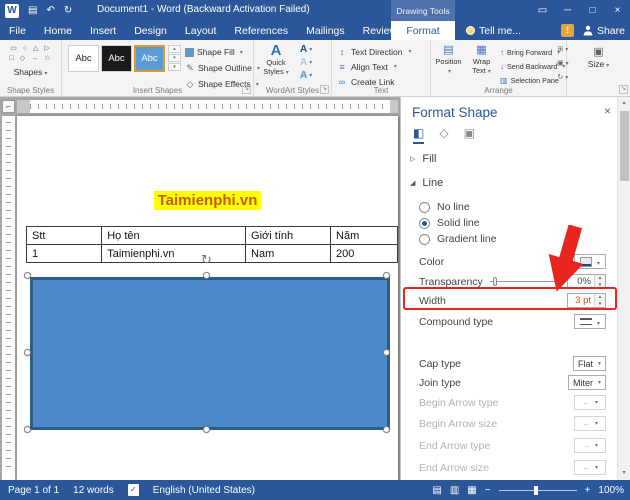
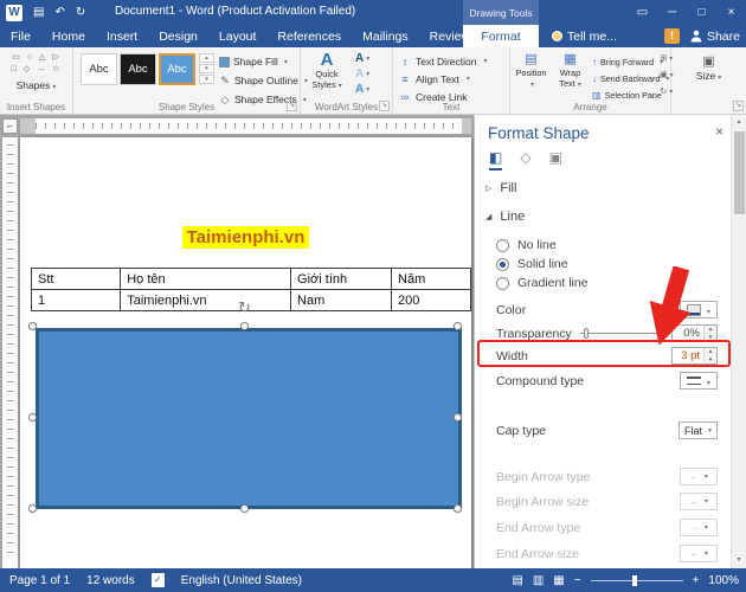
  W
  ▤
  ↶
  ↻
- Document1 - Word (Backward Activation Failed)
+ Document1 - Word (Product Activation Failed)
  Drawing Tools
  ▭
  ─
  □
  ×
  File
  Home
  Insert
  Design
  Layout
  References
  Mailings
  Revie
  Format
  Tell me...
  !
  Share
  Shapes
- Shape Styles
+ Insert Shapes
  Abc
  Abc
  Abc
  Shape Fill
  ✎
  Shape Outline
  ◇
  Shape Effects
- Insert Shapes
+ Shape Styles
  A
  Quick
  Styles
  A
  A
  A
  WordArt Styles
  ↕
  Text Direction
  ≡
  Align Text
  ∞
  Create Link
  Text
  ▤
  Position
  ▦
  Wrap
  Text
  ↑
  Bring Forward
  ↓
  Send Backward
  ▥
  Selection Pane
  Arrange
  ▣
  Size
  ⌐
  Taimienphi.vn
  Stt	Họ tên	Giới tính	Năm
  1	Taimienphi.vn	Nam	200
  ↻
  Format Shape
  ×
  ◧
  ◇
  ▣
  Fill
  Line
  No line
  Solid line
  Gradient line
  Color
  Transparency
  0%
  Width
  3 pt
  Compound type
  Cap type
  Flat
- Join type
- Miter
  Begin Arrow type
  ←
  Begin Arrow size
  ↔
  End Arrow type
  →
  End Arrow size
  ↔
  Page 1 of 1
  12 words
  ✓
  English (United States)
  ▤
  ▥
  ▦
  −
  +
  100%
